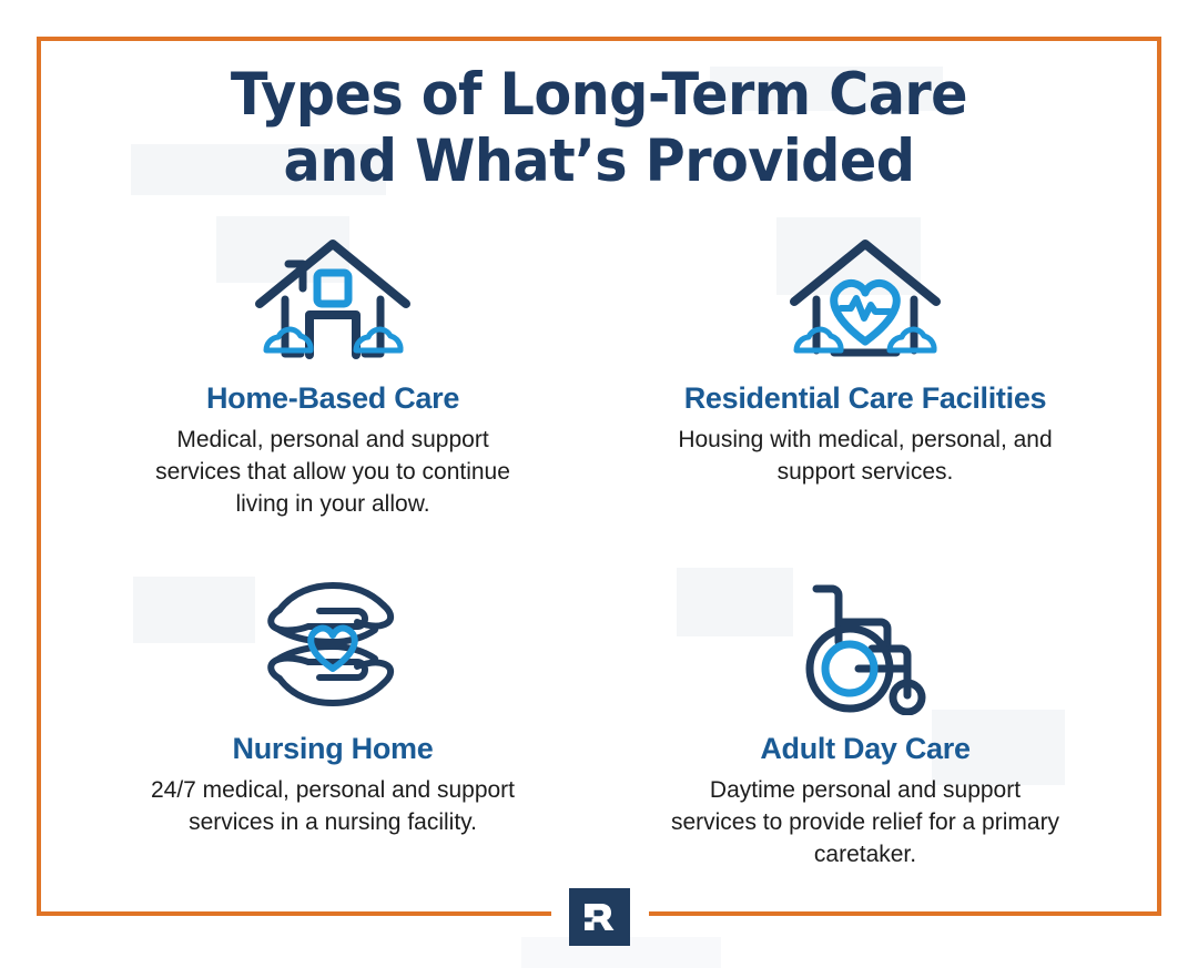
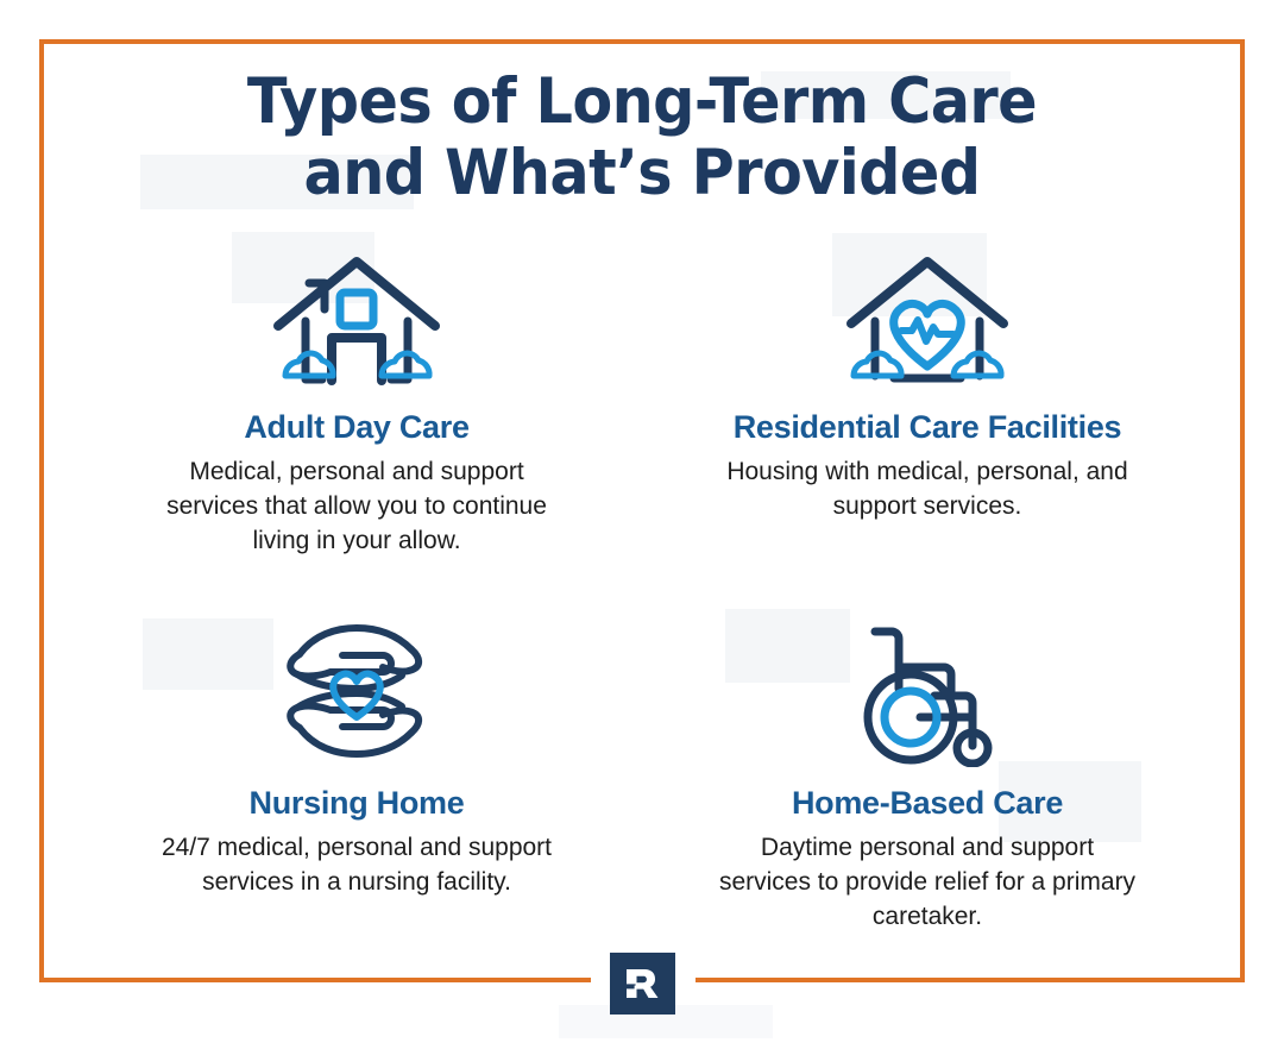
  Types of Long-Term Care
  and What’s Provided
- Home-Based Care
+ Adult Day Care
  Medical, personal and support services that allow you to continue living in your allow.
  Residential Care Facilities
  Housing with medical, personal, and support services.
  Nursing Home
  24/7 medical, personal and support services in a nursing facility.
- Adult Day Care
+ Home-Based Care
  Daytime personal and support services to provide relief for a primary caretaker.
